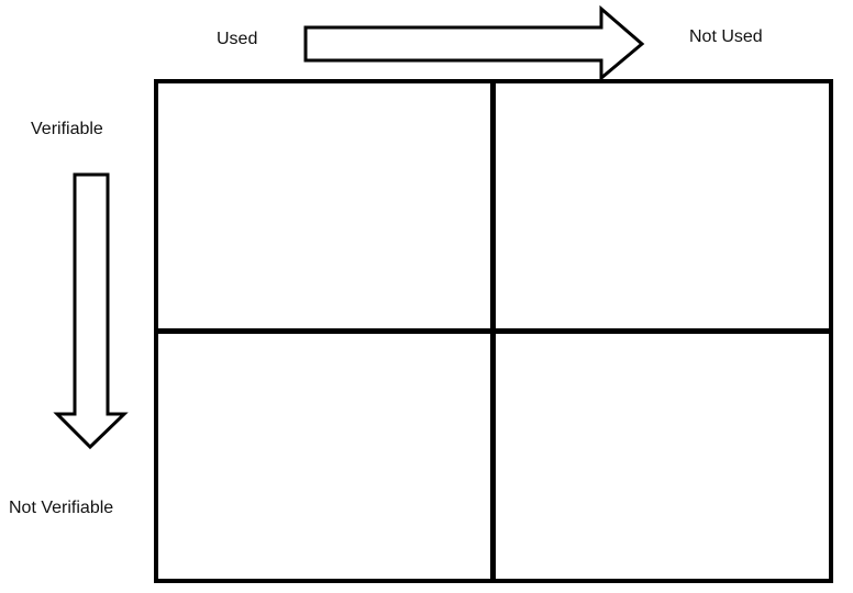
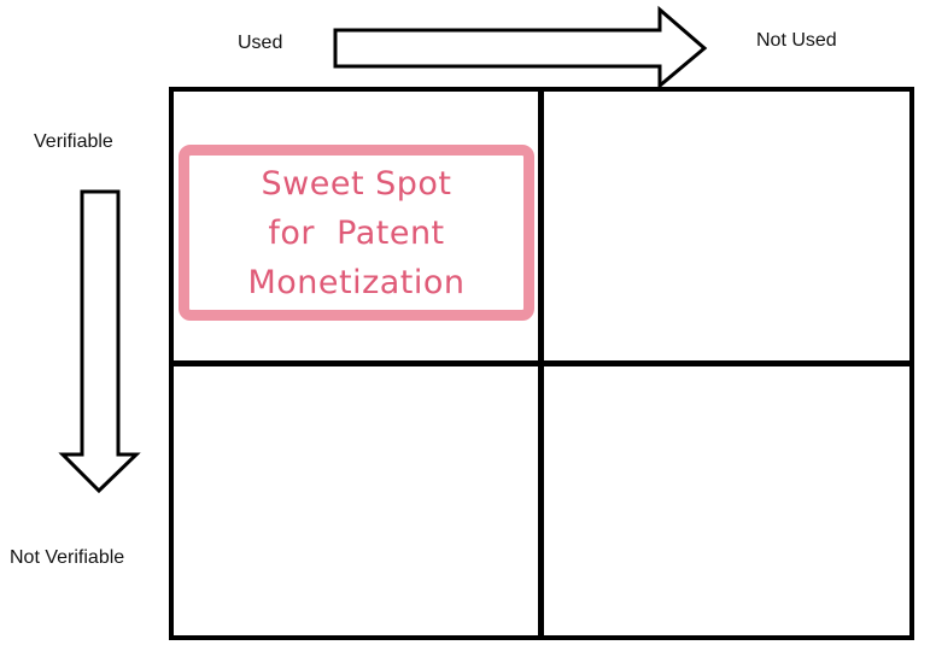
  Used
  Not Used
  Verifiable
  Not Verifiable
+ Sweet Spot
+ for Patent
+ Monetization
